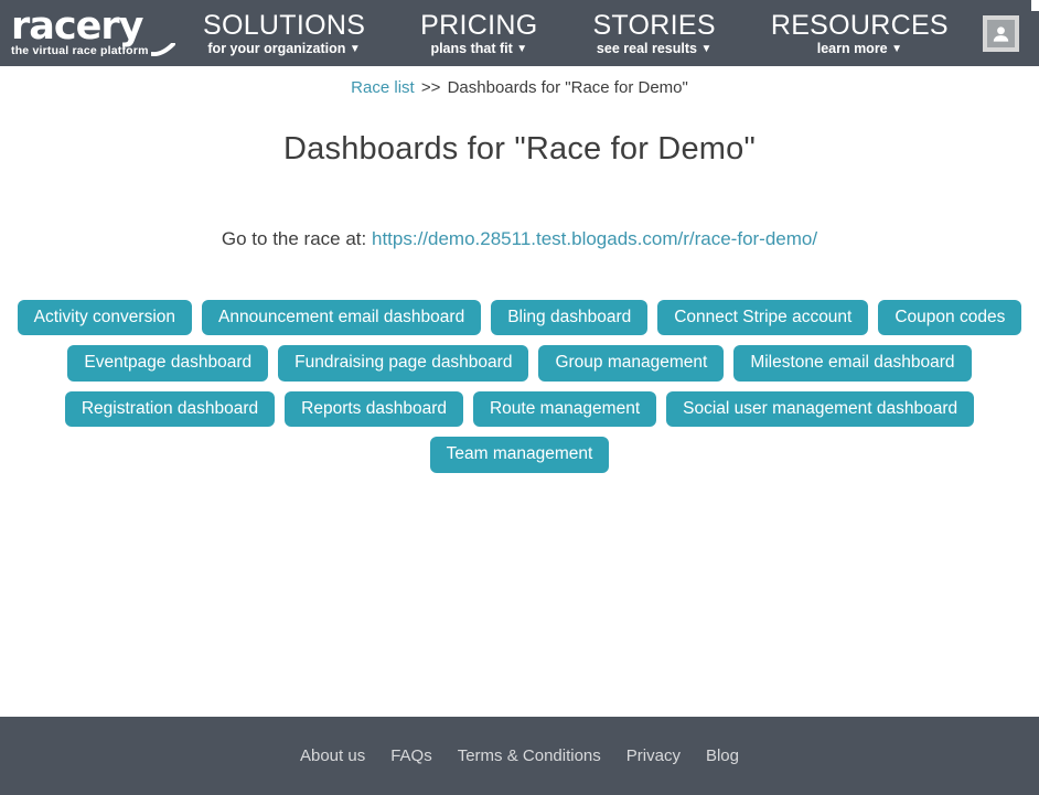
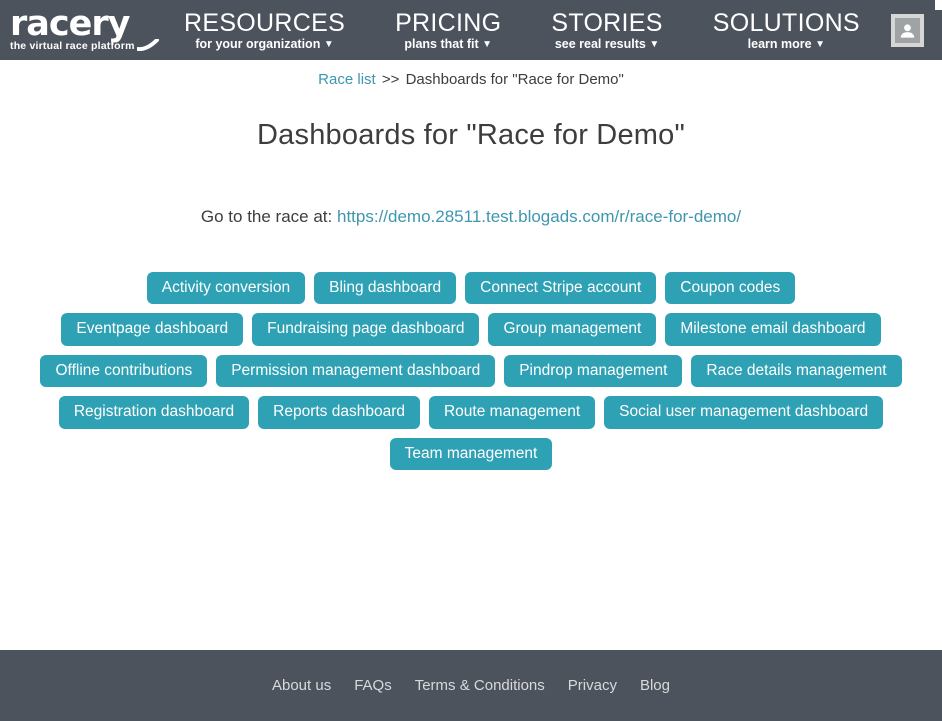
  racery
  the virtual race platform
- SOLUTIONS
+ RESOURCES
  for your organization ▼
  PRICING
  plans that fit ▼
  STORIES
  see real results ▼
- RESOURCES
+ SOLUTIONS
  learn more ▼
  Race list >> Dashboards for "Race for Demo"
  Dashboards for "Race for Demo"
  Go to the race at: https://demo.28511.test.blogads.com/r/race-for-demo/
  Activity conversion
- Announcement email dashboard
  Bling dashboard
  Connect Stripe account
  Coupon codes
  Eventpage dashboard
  Fundraising page dashboard
  Group management
  Milestone email dashboard
+ Offline contributions
+ Permission management dashboard
+ Pindrop management
+ Race details management
  Registration dashboard
  Reports dashboard
  Route management
  Social user management dashboard
  Team management
  About us
  FAQs
  Terms & Conditions
  Privacy
  Blog
